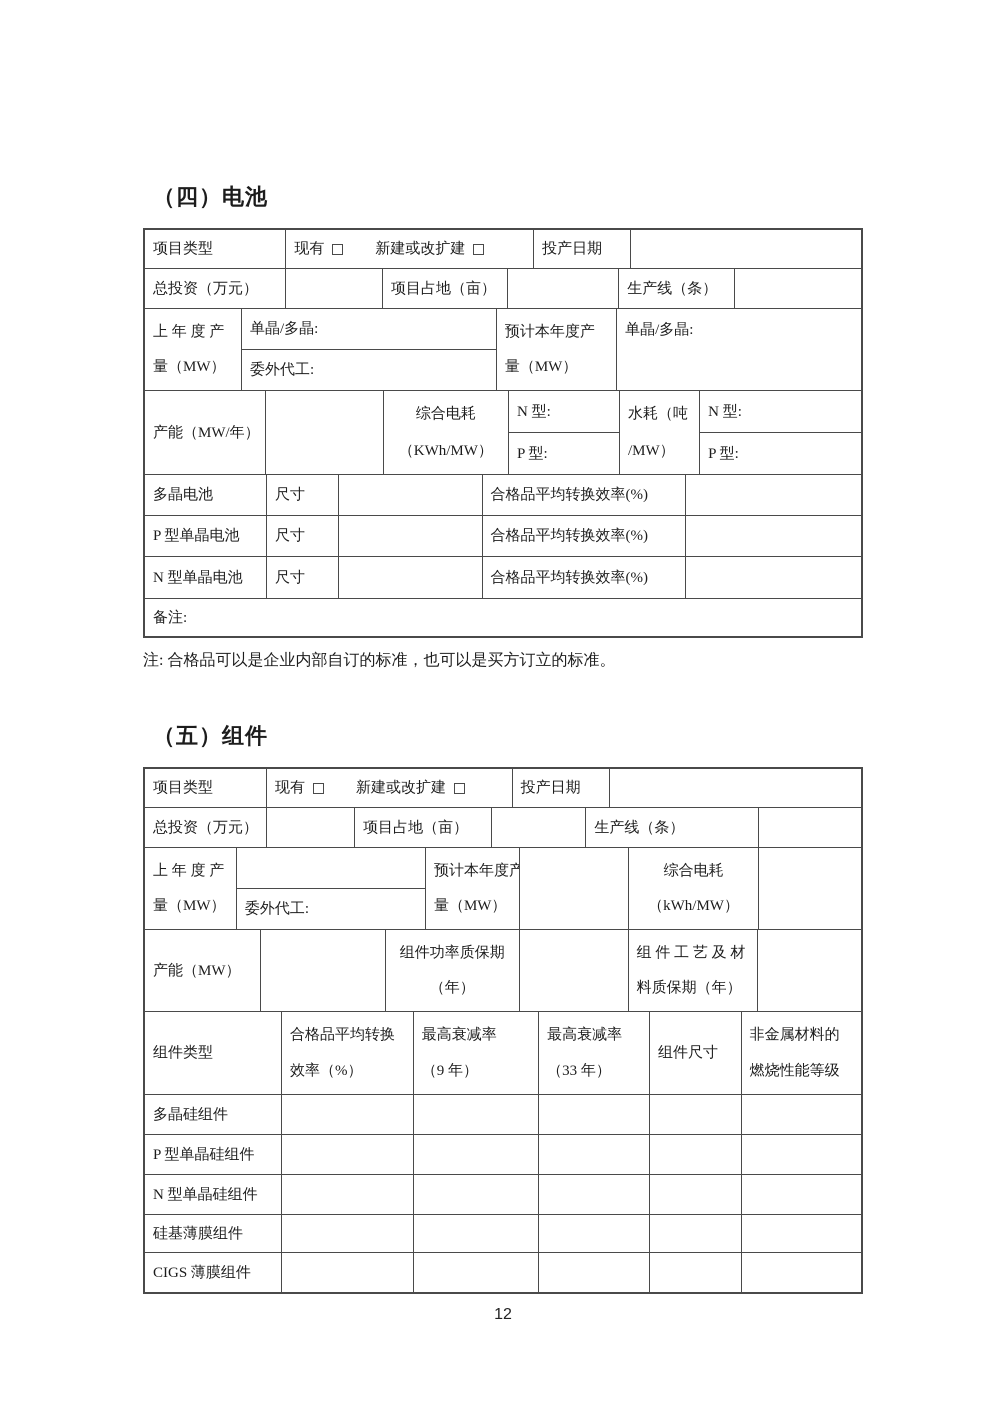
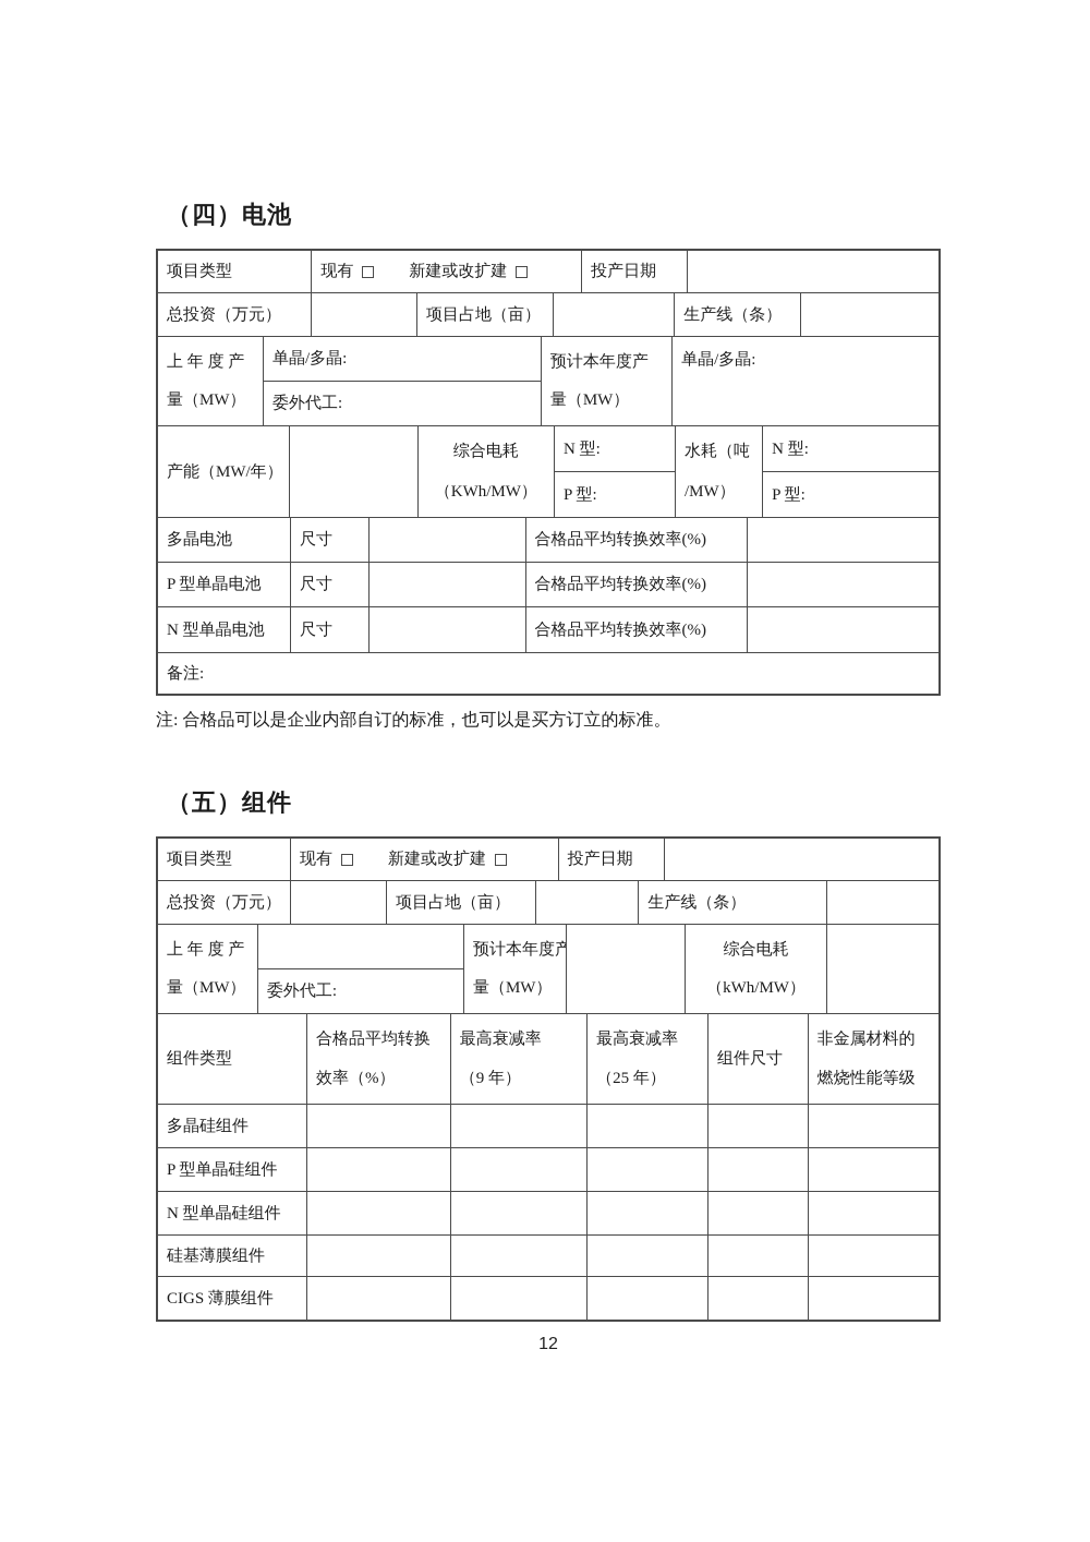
  （四）电池
  项目类型
  现有
  新建或改扩建
  投产日期
  总投资（万元）
  项目占地（亩）
  生产线（条）
  上 年 度 产
  量（MW）
  单晶/多晶:
  委外代工:
  预计本年度产
  量（MW）
  单晶/多晶:
  产能（MW/年）
  综合电耗
  （KWh/MW）
  N 型:
  P 型:
  水耗（吨
  /MW）
  N 型:
  P 型:
  多晶电池
  尺寸
  合格品平均转换效率(%)
  P 型单晶电池
  尺寸
  合格品平均转换效率(%)
  N 型单晶电池
  尺寸
  合格品平均转换效率(%)
  备注:
  注: 合格品可以是企业内部自订的标准，也可以是买方订立的标准。
  （五）组件
  项目类型
  现有
  新建或改扩建
  投产日期
  总投资（万元）
  项目占地（亩）
  生产线（条）
  上 年 度 产
  量（MW）
  委外代工:
  预计本年度产
  量（MW）
  综合电耗
  （kWh/MW）
- 产能（MW）
- 组件功率质保期
- （年）
- 组 件 工 艺 及 材
- 料质保期（年）
  组件类型
  合格品平均转换
  效率（%）
  最高衰减率
  （9 年）
  最高衰减率
- （33 年）
+ （25 年）
  组件尺寸
  非金属材料的
  燃烧性能等级
  多晶硅组件
  P 型单晶硅组件
  N 型单晶硅组件
  硅基薄膜组件
  CIGS 薄膜组件
  12
